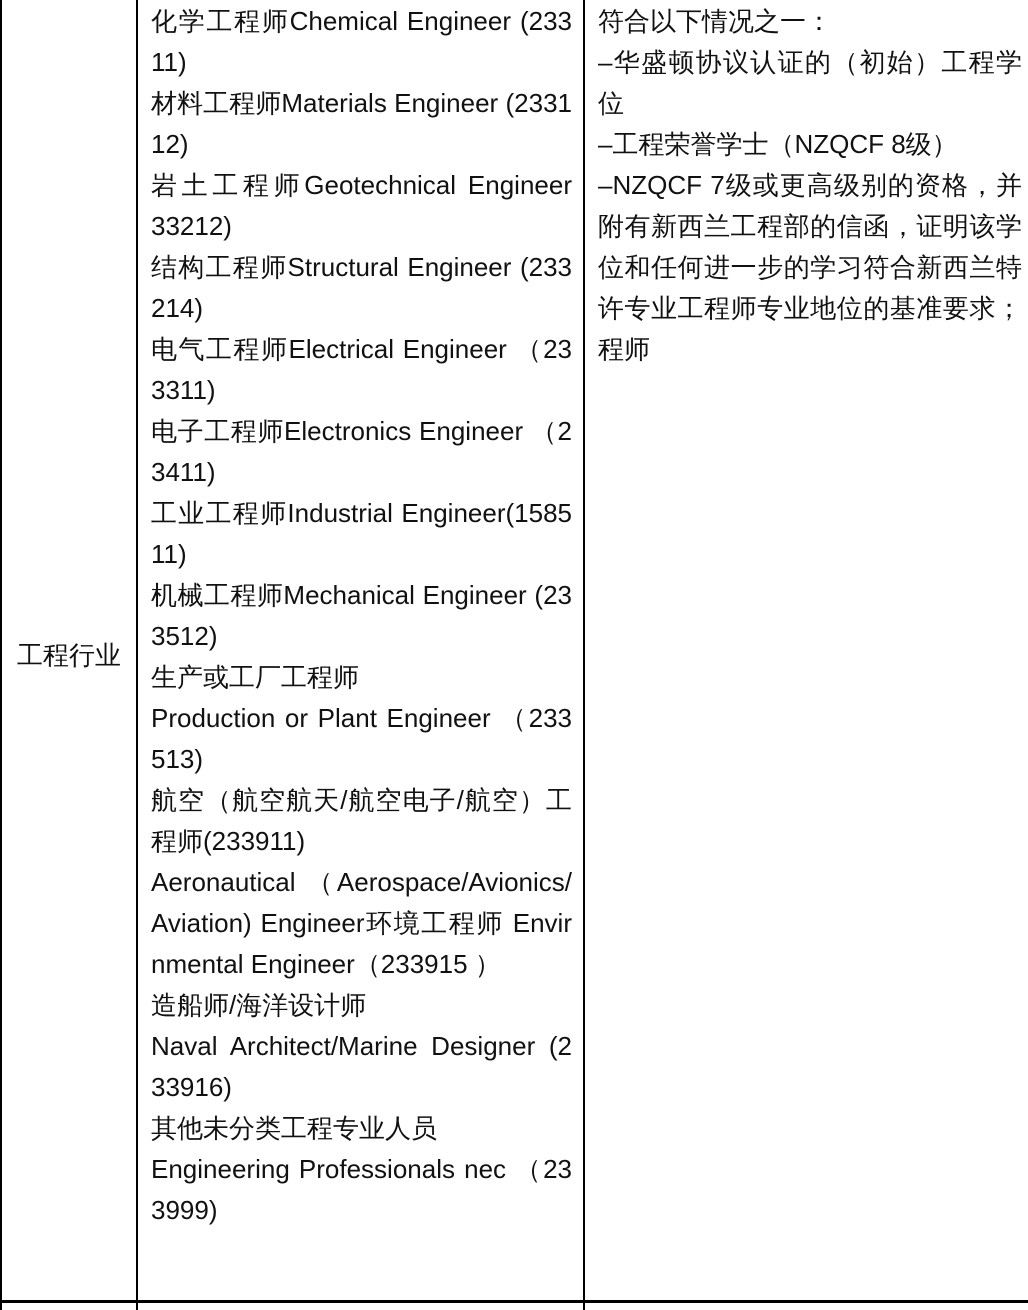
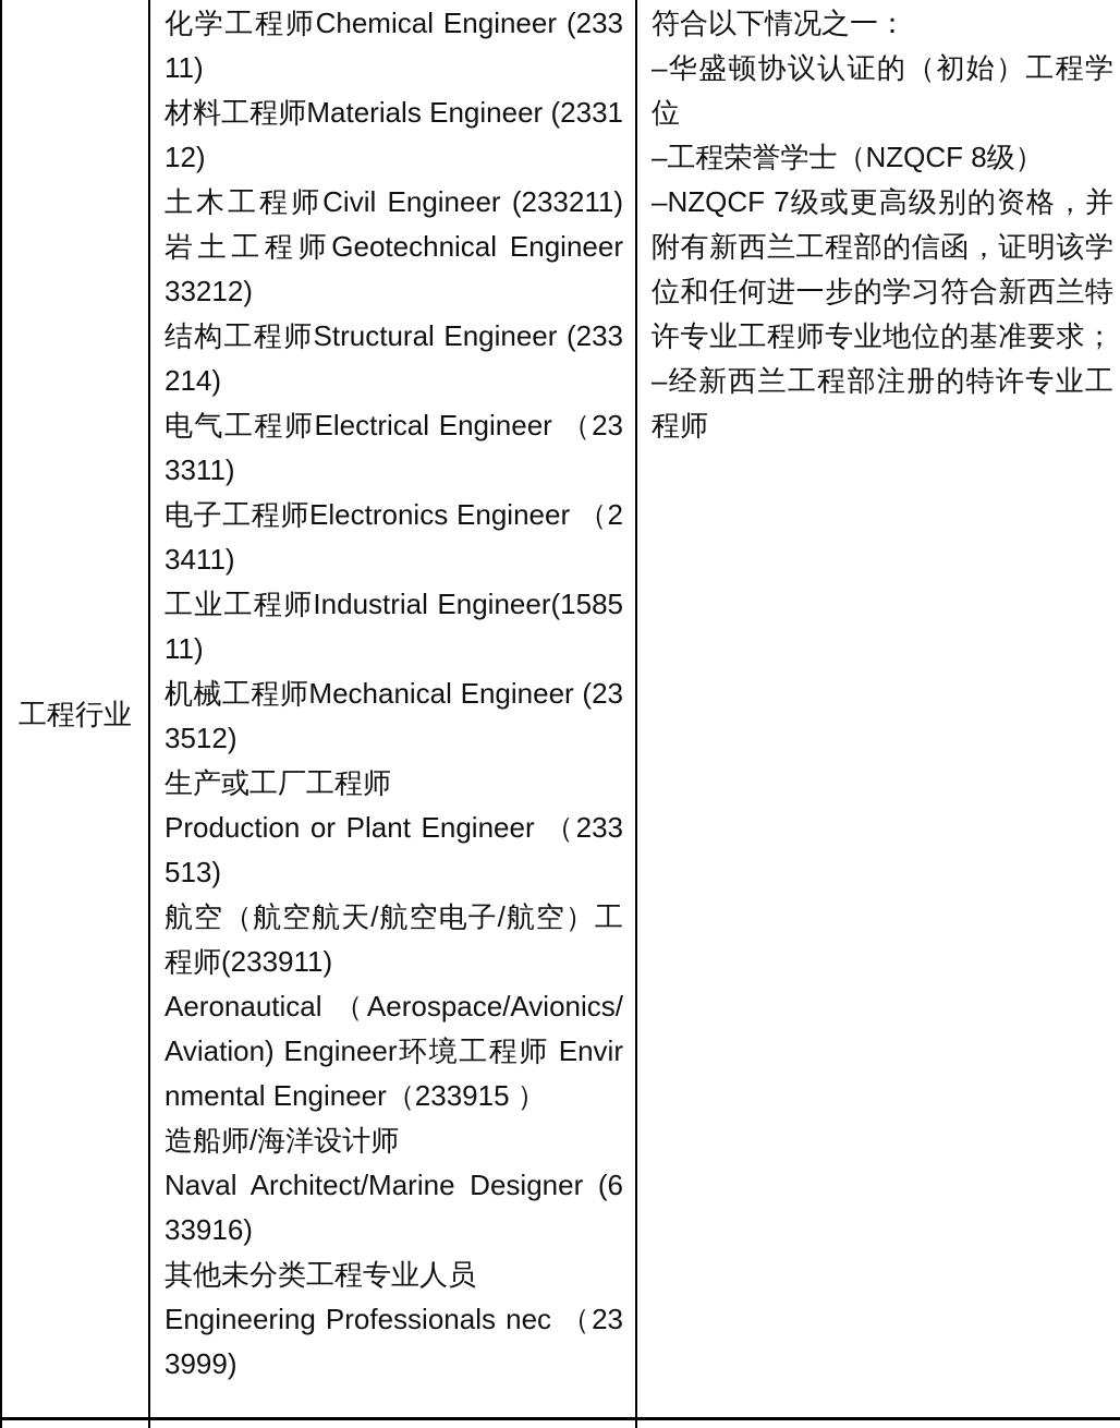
  工程行业
  化学工程师Chemical Engineer (233
  11)
  材料工程师Materials Engineer (2331
  12)
+ 土木工程师Civil Engineer (233211)
  岩土工程师Geotechnical Engineer
  33212)
  结构工程师Structural Engineer (233
  214)
  电气工程师Electrical Engineer （23
  3311)
  电子工程师Electronics Engineer （2
  3411)
  工业工程师Industrial Engineer(1585
  11)
  机械工程师Mechanical Engineer (23
  3512)
  生产或工厂工程师
  Production or Plant Engineer （233
  513)
  航空（航空航天/航空电子/航空）工
  程师(233911)
  Aeronautical （Aerospace/Avionics/
  Aviation) Engineer环境工程师 Envir
  nmental Engineer（233915 ）
  造船师/海洋设计师
- Naval Architect/Marine Designer (2
+ Naval Architect/Marine Designer (6
  33916)
  其他未分类工程专业人员
  Engineering Professionals nec （23
  3999)
  符合以下情况之一：
  –华盛顿协议认证的（初始）工程学
  位
  –工程荣誉学士（NZQCF 8级）
  –NZQCF 7级或更高级别的资格，并
  附有新西兰工程部的信函，证明该学
  位和任何进一步的学习符合新西兰特
  许专业工程师专业地位的基准要求；
+ –经新西兰工程部注册的特许专业工
  程师
